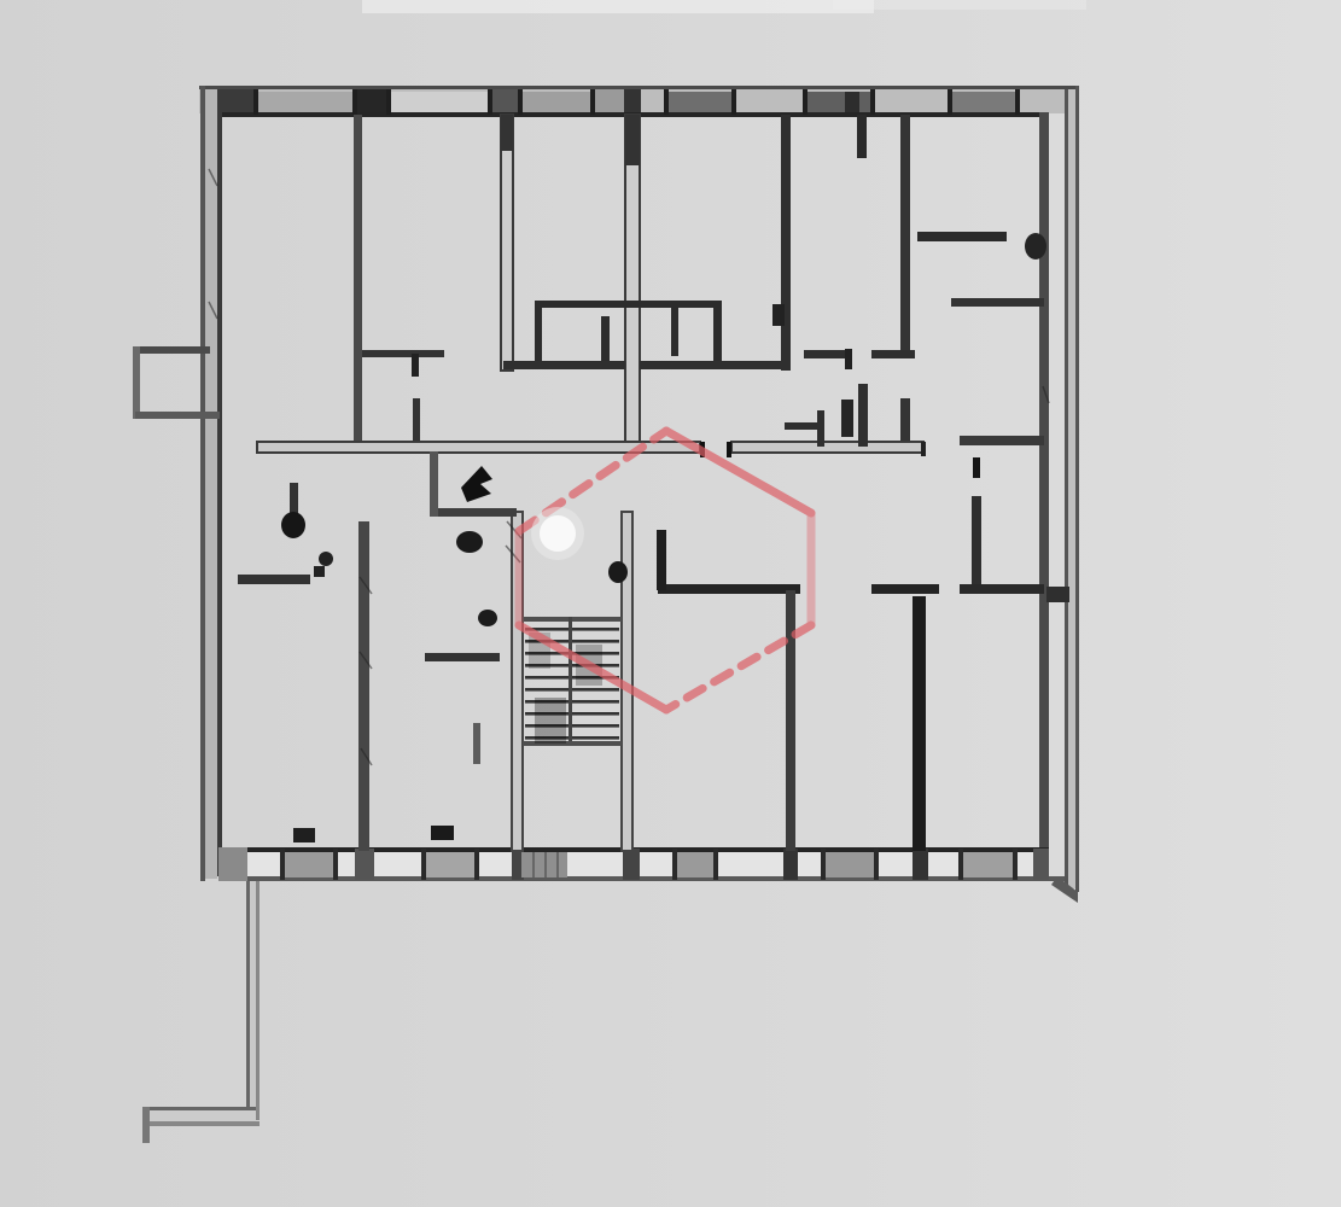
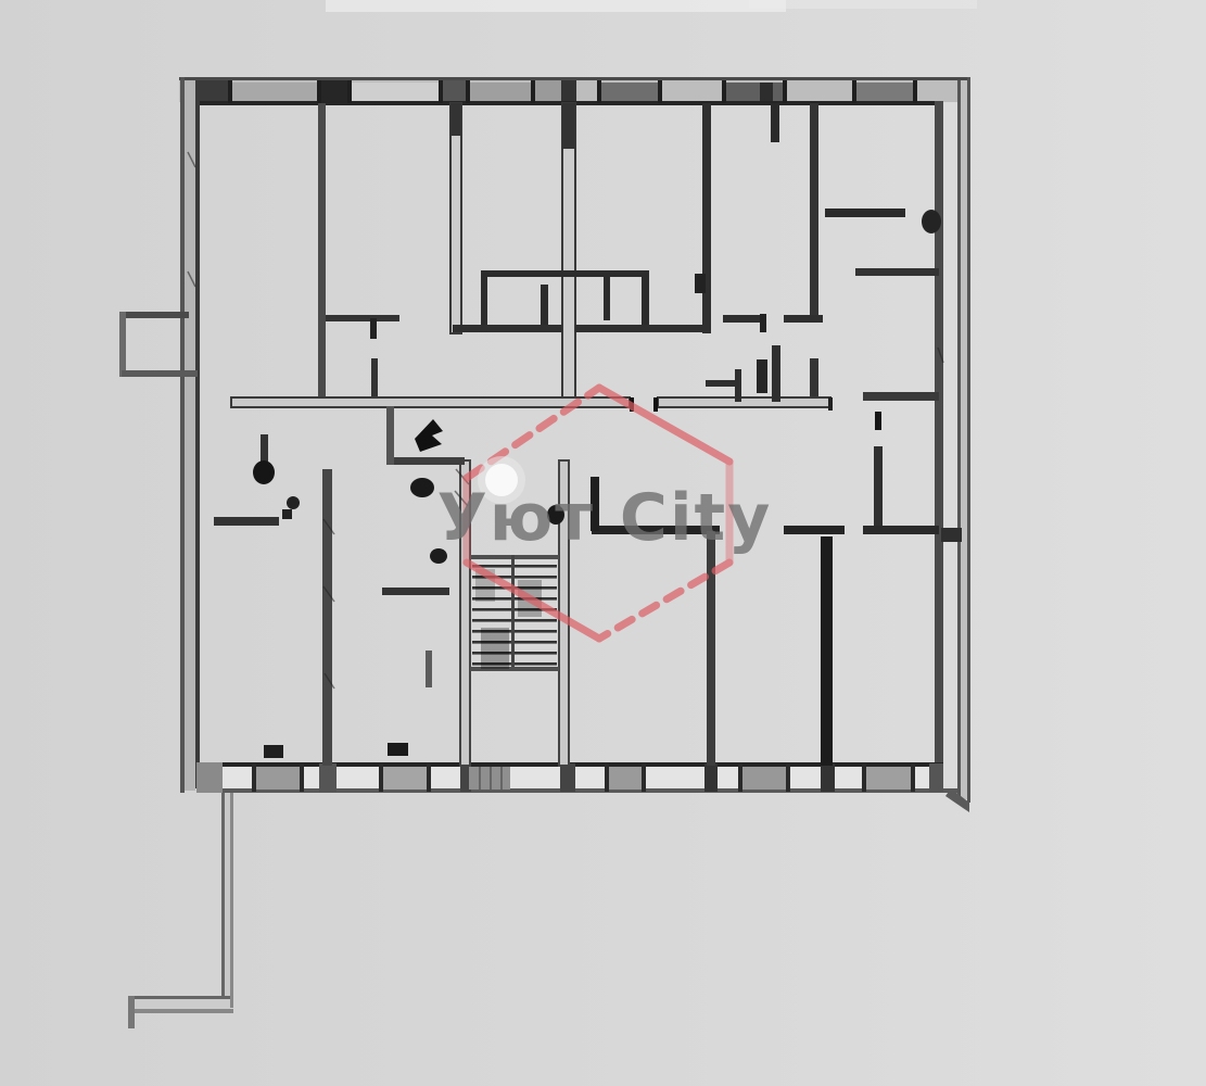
+ Уют City
